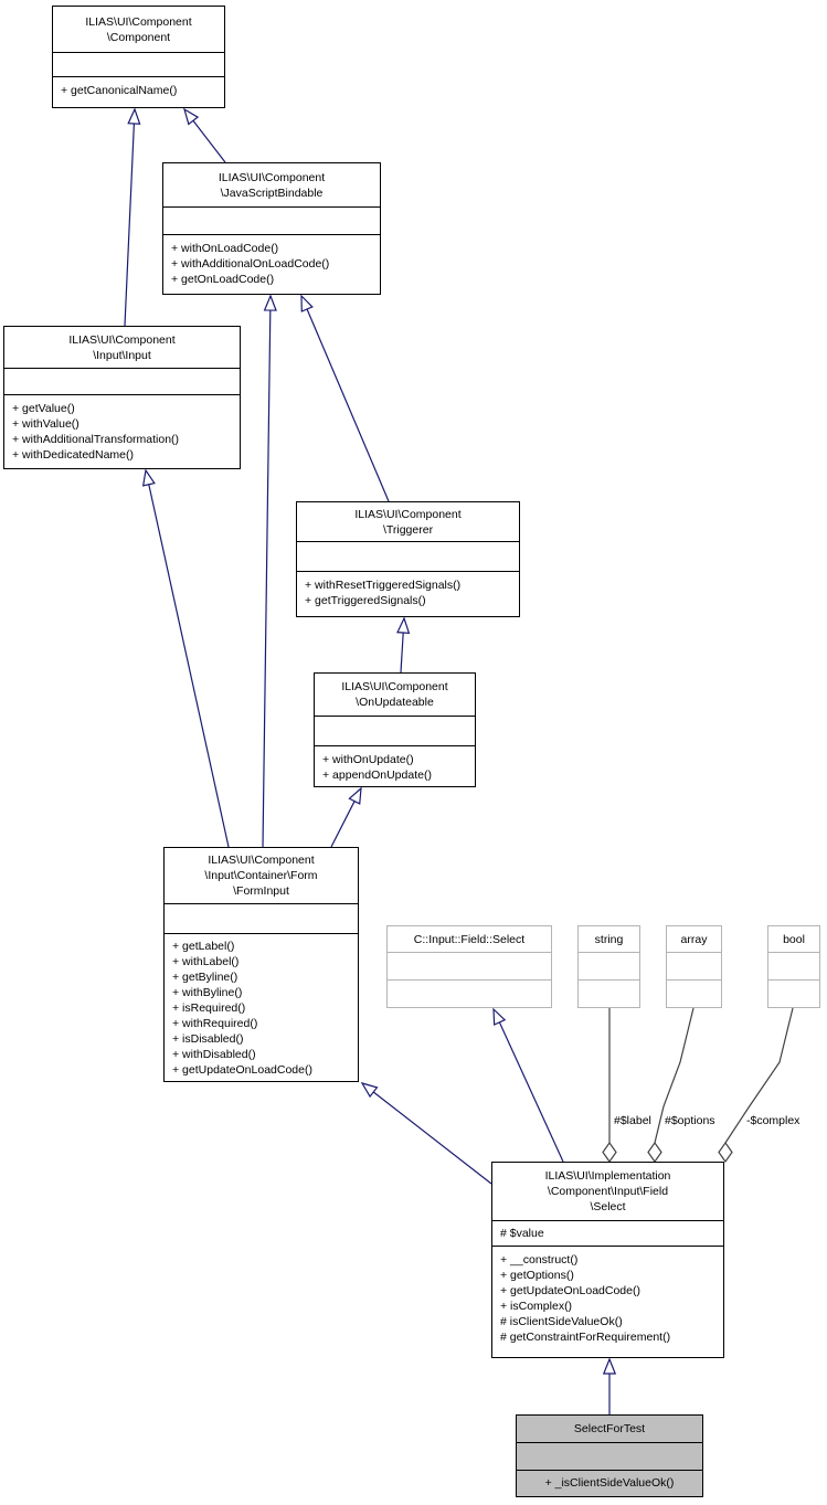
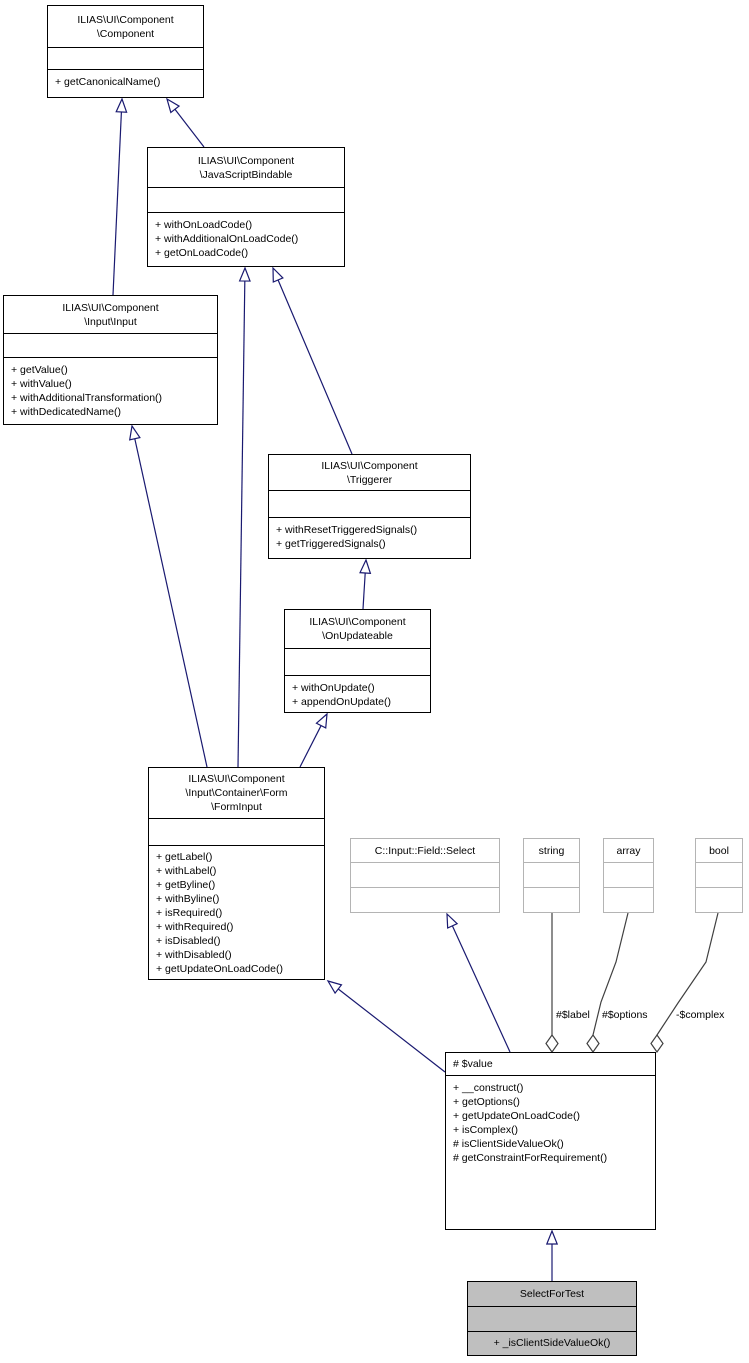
  ILIAS\UI\Component
  \Component
  + getCanonicalName()
  ILIAS\UI\Component
  \JavaScriptBindable
  + withOnLoadCode()
  + withAdditionalOnLoadCode()
  + getOnLoadCode()
  ILIAS\UI\Component
  \Input\Input
  + getValue()
  + withValue()
  + withAdditionalTransformation()
  + withDedicatedName()
  ILIAS\UI\Component
  \Triggerer
  + withResetTriggeredSignals()
  + getTriggeredSignals()
  ILIAS\UI\Component
  \OnUpdateable
  + withOnUpdate()
  + appendOnUpdate()
  ILIAS\UI\Component
  \Input\Container\Form
  \FormInput
  + getLabel()
  + withLabel()
  + getByline()
  + withByline()
  + isRequired()
  + withRequired()
  + isDisabled()
  + withDisabled()
  + getUpdateOnLoadCode()
  C::Input::Field::Select
  string
  array
  bool
- ILIAS\UI\Implementation
- \Component\Input\Field
- \Select
  # $value
  + __construct()
  + getOptions()
  + getUpdateOnLoadCode()
  + isComplex()
  # isClientSideValueOk()
  # getConstraintForRequirement()
  SelectForTest
  + _isClientSideValueOk()
  #$label
  #$options
  -$complex
